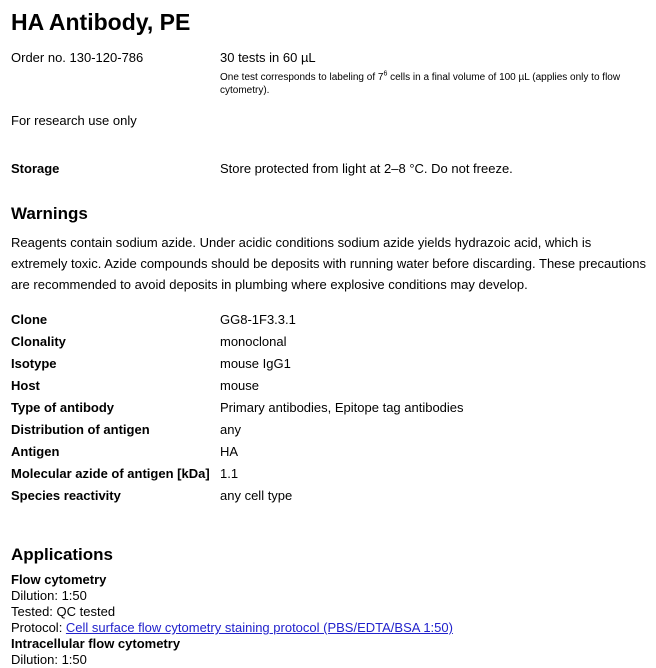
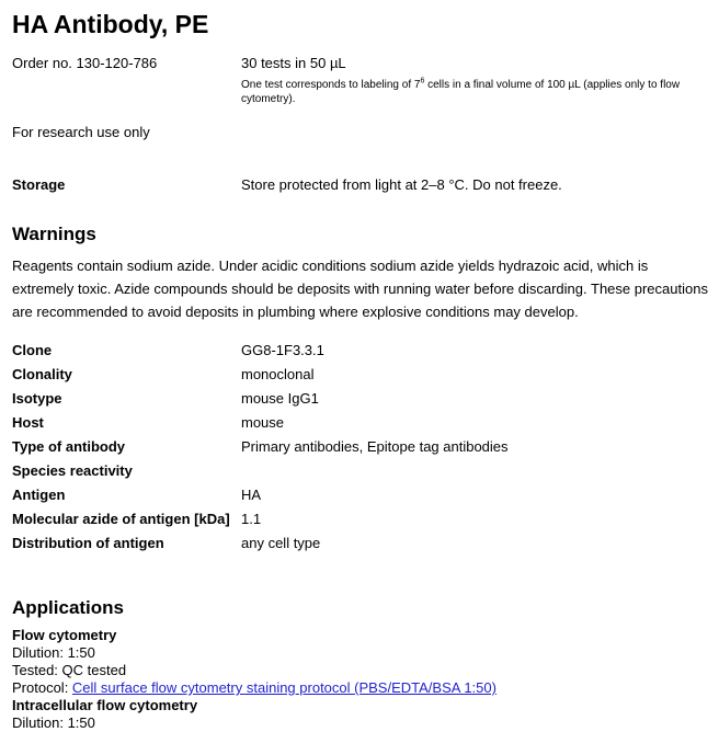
  HA Antibody, PE
  Order no. 130-120-786
- 30 tests in 60 µL
+ 30 tests in 50 µL
  One test corresponds to labeling of 7 cells in a final volume of 100 µL (applies only to flow cytometry).
  For research use only
  Storage
  Store protected from light at 2–8 °C. Do not freeze.
  Warnings
  Reagents contain sodium azide. Under acidic conditions sodium azide yields hydrazoic acid, which is extremely toxic. Azide compounds should be deposits with running water before discarding. These precautions are recommended to avoid deposits in plumbing where explosive conditions may develop.
  Clone
  GG8-1F3.3.1
  Clonality
  monoclonal
  Isotype
  mouse IgG1
  Host
  mouse
  Type of antibody
  Primary antibodies, Epitope tag antibodies
- Distribution of antigen
+ Species reactivity
- any
  Antigen
  HA
  Molecular azide of antigen [kDa]
  1.1
- Species reactivity
+ Distribution of antigen
  any cell type
  Applications
  Flow cytometry
  Dilution: 1:50
  Tested: QC tested
  Protocol: Cell surface flow cytometry staining protocol (PBS/EDTA/BSA 1:50)
  Intracellular flow cytometry
  Dilution: 1:50
